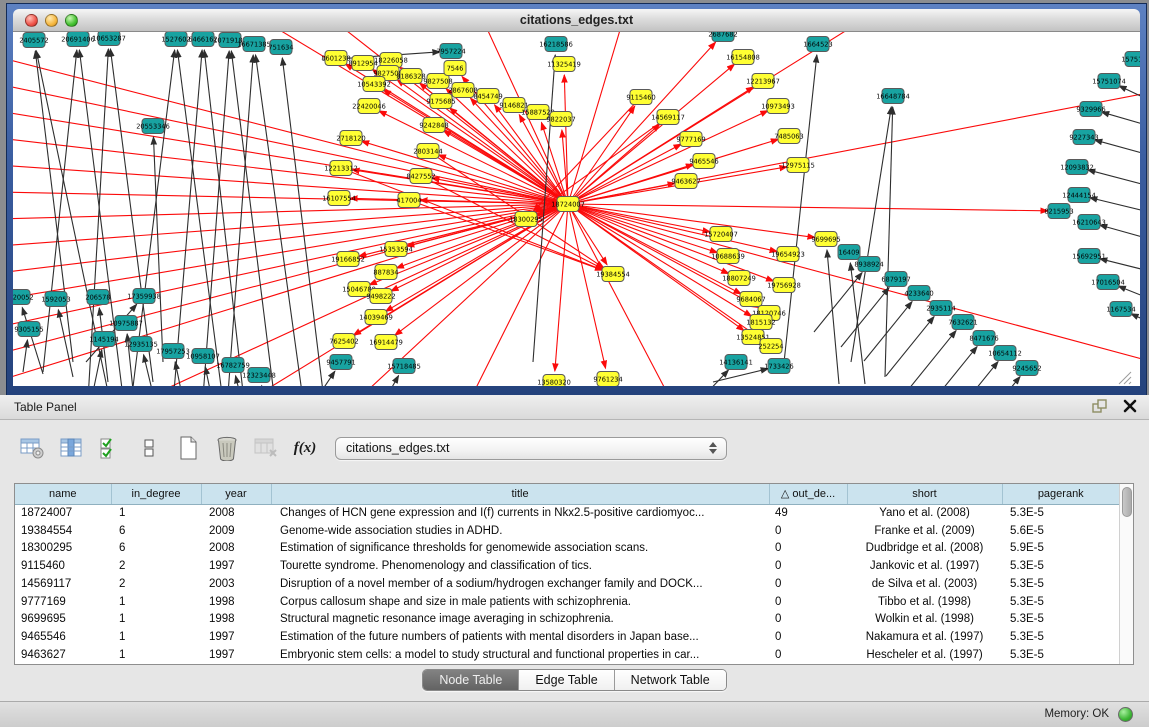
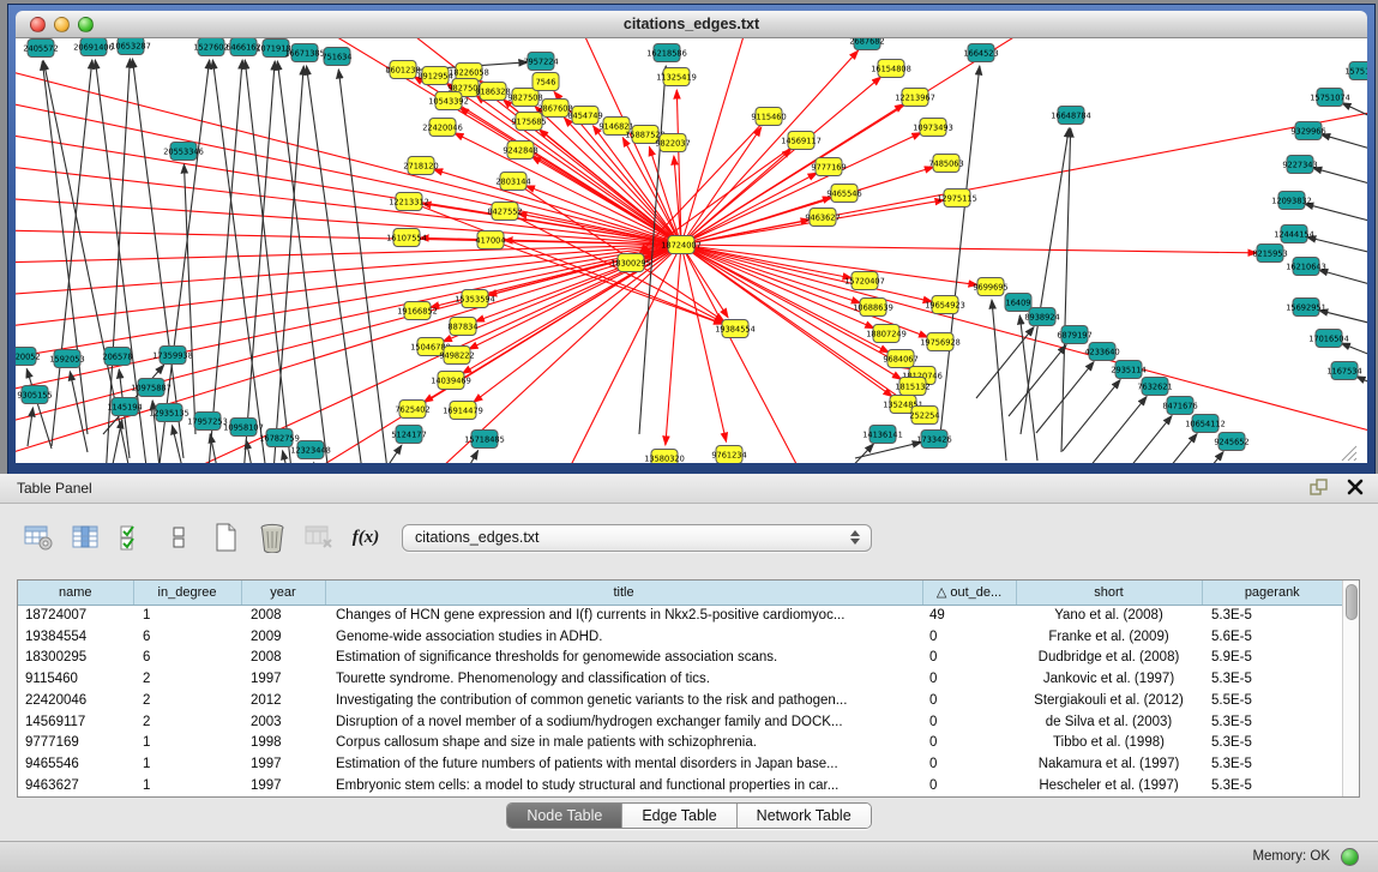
  citations_edges.txt
  18724007
  8601238
  8912954
  18226058
  982750
  8186328
  10543392
  9827508
  7546
  2867608
  9175685
  8454749
  9146821
  1588752
  9822037
  11325419
  22420046
  9242848
  2718120
  2803144
  12213312
  8427552
  16107554
  417004
  18300295
  19384554
  15720407
  10688639
  18807249
  19654923
  19756928
  9684067
  18120746
  1815132
  13524851
  252254
  9699695
  9115460
  14569117
  9777169
  9465546
  9463627
  13580320
  9761234
  16154808
  12213967
  10973493
  7485063
  12975115
  19166852
  15353594
  887834
  1504678
  9498222
  14039469
  7625402
  16914479
  2405572
  20691406
  10653287
  1527602
  6466162
  1071918
  16671385
  751634
  7957224
  16218586
  1664523
  20553346
  16648784
  15751074
  9329966
  9227343
  12093832
  12444154
  16210643
  8215953
  15692951
  17016504
  1167534
  16409
  14136141
  1733426
  8938924
  6879197
  4233640
  2935114
  7632621
  8471676
  10654112
  9245652
  206578
  17359938
  10975887
  1145194
  12935135
  17957253
  10958107
  16782759
  12323448
- 9457791
+ 5124177
  15718485
  9305155
  20052
  1592053
  Table Panel
  f(x)
  citations_edges.txt
  name	in_degree	year	title	△ out_de...	short	pagerank
  18724007	1	2008	Changes of HCN gene expression and I(f) currents in Nkx2.5-positive cardiomyoc...	49	Yano et al. (2008)	5.3E-5
  19384554	6	2009	Genome-wide association studies in ADHD.	0	Franke et al. (2009)	5.6E-5
  18300295	6	2008	Estimation of significance thresholds for genomewide association scans.	0	Dudbridge et al. (2008)	5.9E-5
  9115460	2	1997	Tourette syndrome. Phenomenology and classification of tics.	0	Jankovic et al. (1997)	5.3E-5
+ 22420046	2	2012	Investigating the contribution of common genetic variants to the risk and pathogen...	0	Stergiakouli et al. (2012)	5.5E-5
  14569117	2	2003	Disruption of a novel member of a sodium/hydrogen exchanger family and DOCK...	0	de Silva et al. (2003)	5.3E-5
  9777169	1	1998	Corpus callosum shape and size in male patients with schizophrenia.	0	Tibbo et al. (1998)	5.3E-5
- 9699695	1	1998	Structural magnetic resonance image averaging in schizophrenia.	0	Wolkin et al. (1998)	5.3E-5
  9465546	1	1997	Estimation of the future numbers of patients with mental disorders in Japan base...	0	Nakamura et al. (1997)	5.3E-5
  9463627	1	1997	Embryonic stem cells: a model to study structural and functional properties in car...	0	Hescheler et al. (1997)	5.3E-5
  Node Table
  Edge Table
  Network Table
  Memory: OK
